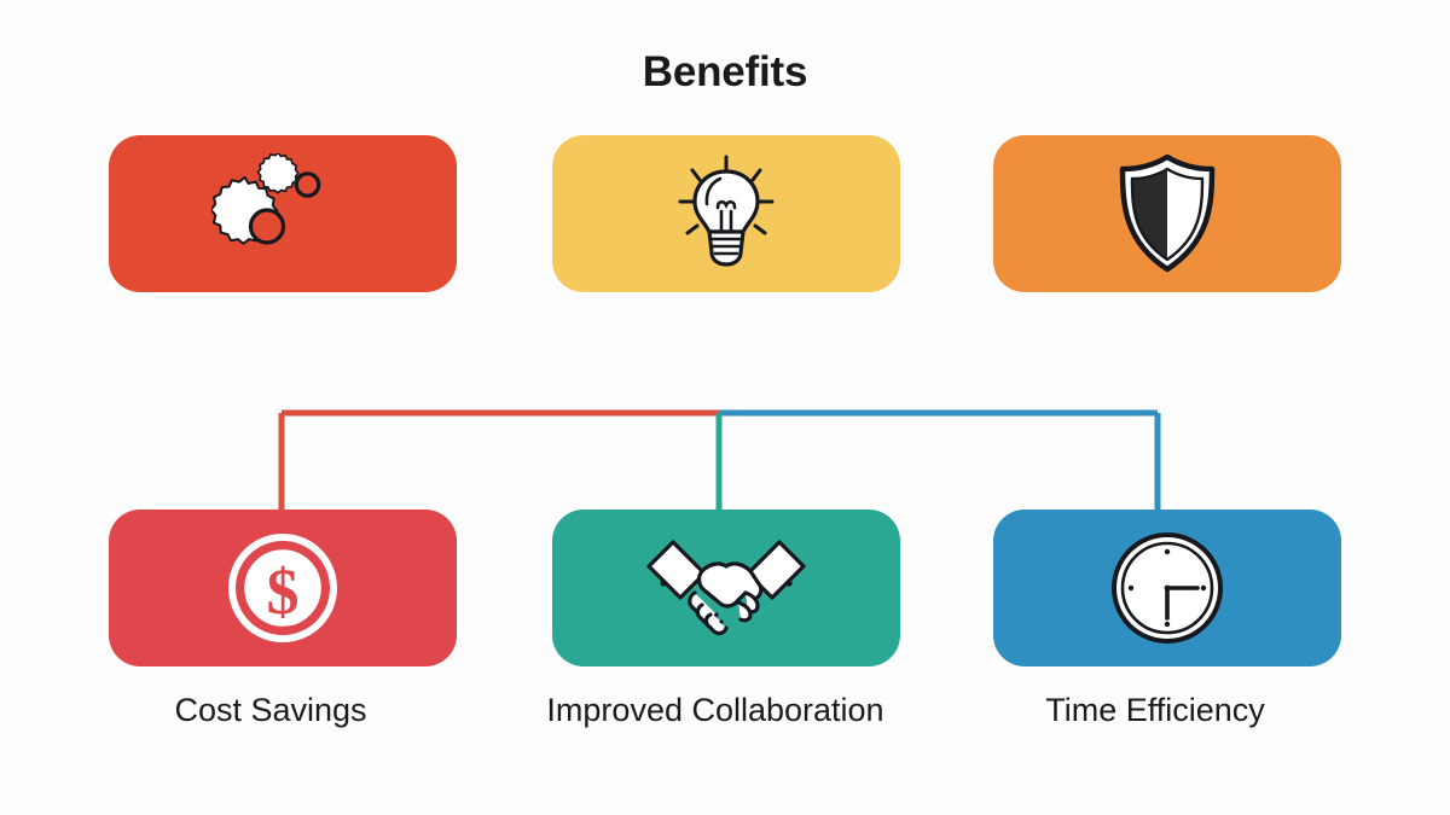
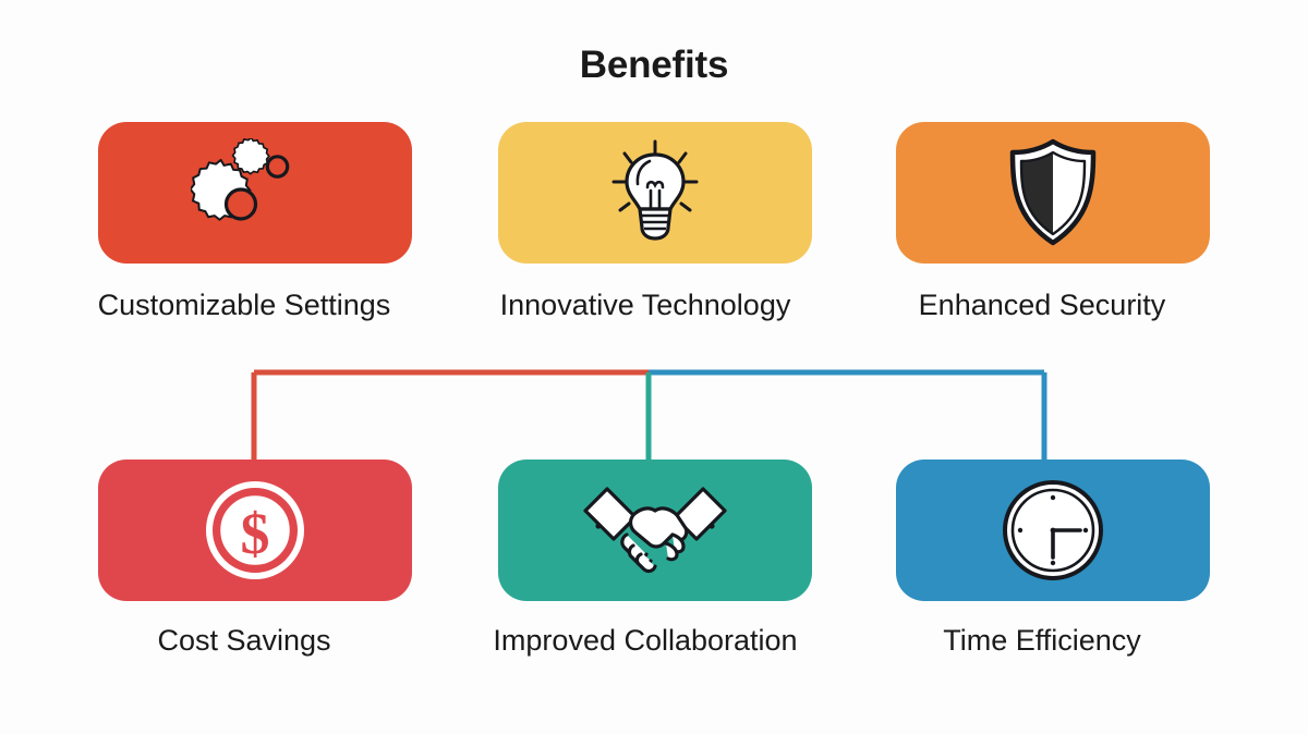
  Benefits
+ Customizable Settings
+ Innovative Technology
+ Enhanced Security
  $
  Cost Savings
  Improved Collaboration
  Time Efficiency
